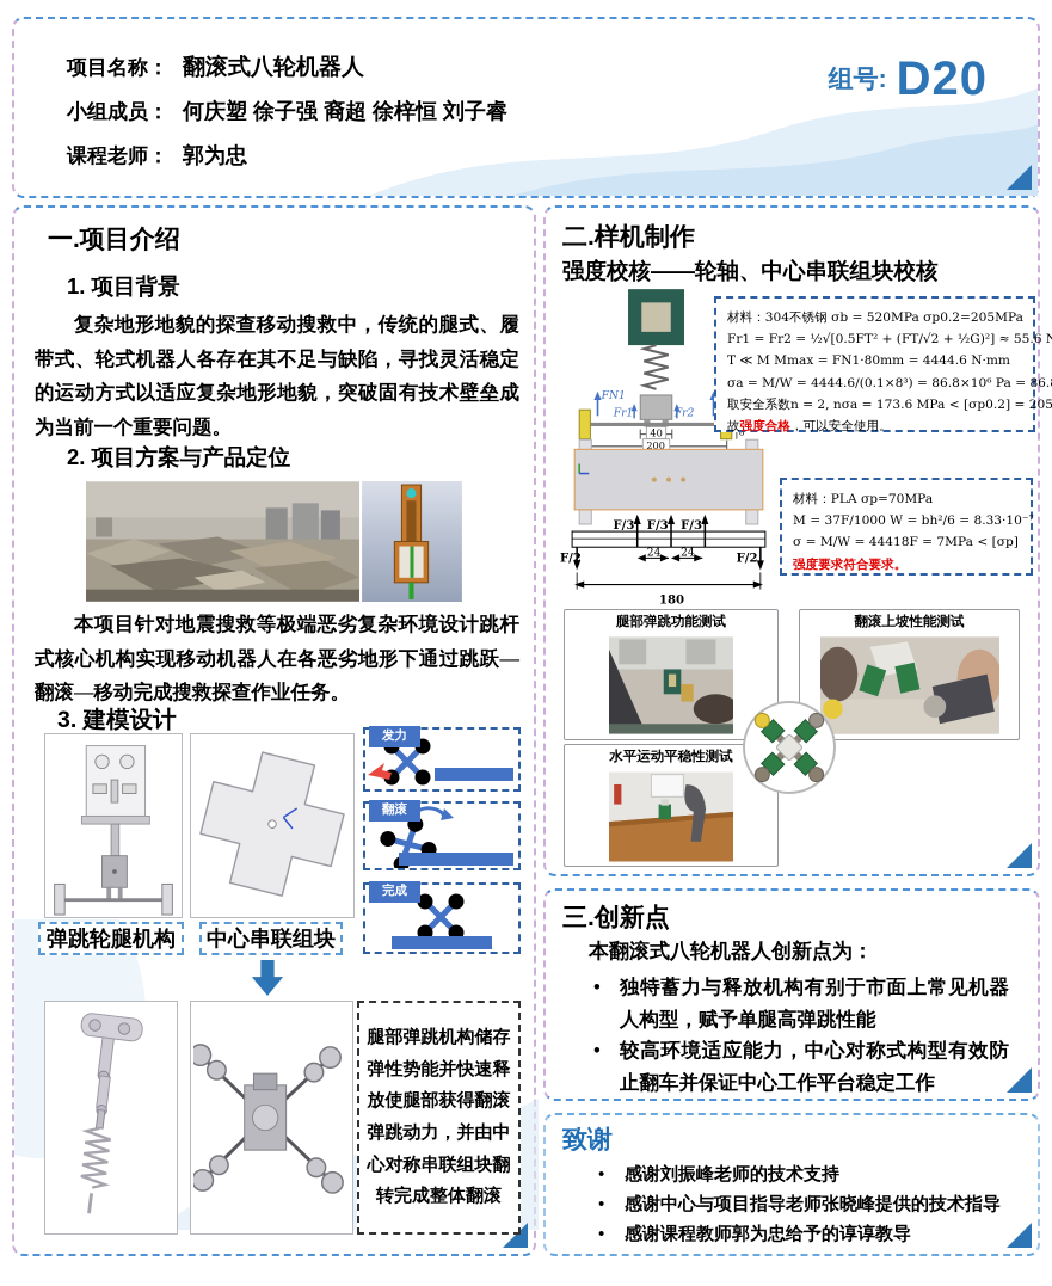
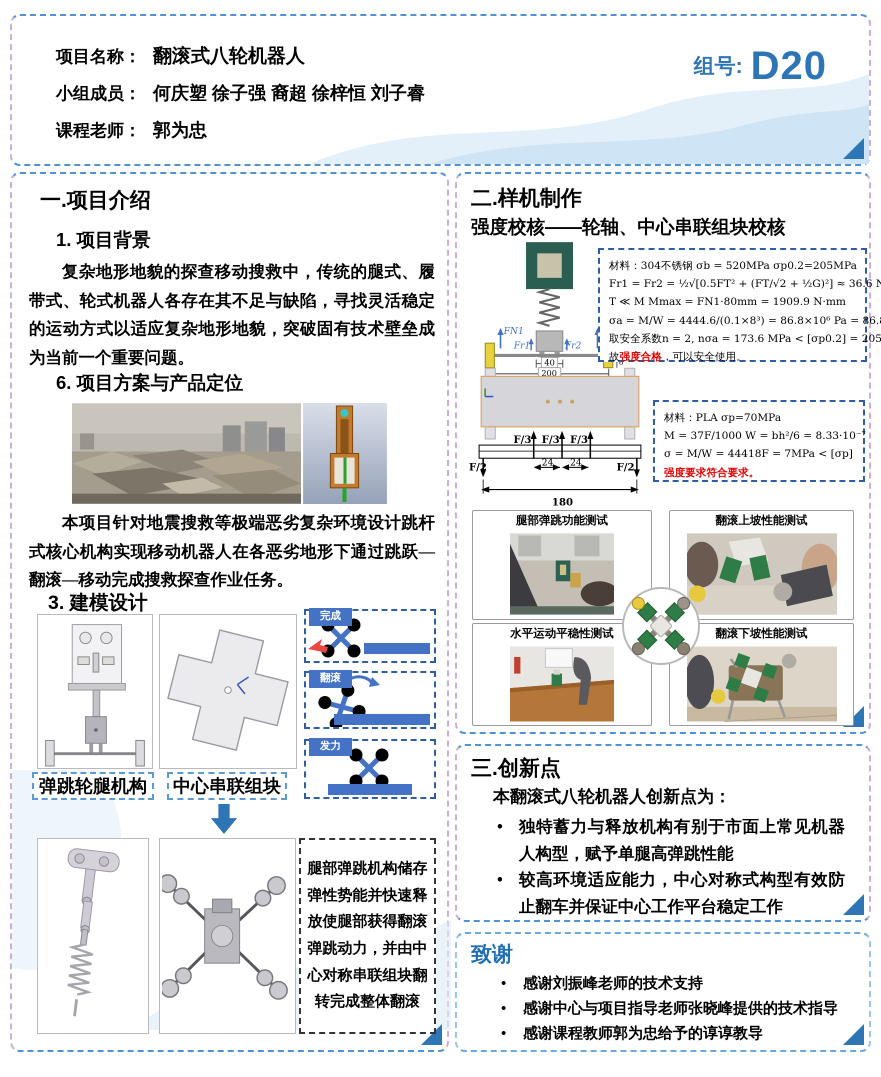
  项目名称： 翻滚式八轮机器人
  小组成员： 何庆塑 徐子强 裔超 徐梓恒 刘子睿
  课程老师： 郭为忠
  组号:
  D20
  一.项目介绍
  1. 项目背景
  复杂地形地貌的探查移动搜救中，传统的腿式、履带式、轮式机器人各存在其不足与缺陷，寻找灵活稳定的运动方式以适应复杂地形地貌，突破固有技术壁垒成为当前一个重要问题。
- 2. 项目方案与产品定位
+ 6. 项目方案与产品定位
  本项目针对地震搜救等极端恶劣复杂环境设计跳杆式核心机构实现移动机器人在各恶劣地形下通过跳跃—翻滚—移动完成搜救探查作业任务。
  3. 建模设计
- 发力
+ 完成
  翻滚
- 完成
+ 发力
  弹跳轮腿机构
  中心串联组块
  腿部弹跳机构储存弹性势能并快速释放使腿部获得翻滚弹跳动力，并由中心对称串联组块翻转完成整体翻滚
  二.样机制作
  强度校核——轮轴、中心串联组块校核
  FN1
  Fr1
  Fr2
  40
  200
  8
  材料：304不锈钢 σb = 520MPa σp0.2=205MPa
- Fr1 = Fr2 = ½√[0.5FT² + (FT/√2 + ½G)²] ≈ 55.6 N
+ Fr1 = Fr2 = ½√[0.5FT² + (FT/√2 + ½G)²] ≈ 36.6 N
- T ≪ M Mmax = FN1·80mm = 4444.6 N·mm
+ T ≪ M Mmax = FN1·80mm = 1909.9 N·mm
  σa = M/W = 4444.6/(0.1×8³) = 86.8×10⁶ Pa = 86.
  取安全系数n = 2, nσa = 173.6 MPa < [σp0.2] = 205
  故强度合格，可以安全使用。
  F/3
  F/3
  F/3
  F/2
  F/2
  24
  24
  180
  材料：PLA σp=70MPa
  M = 37F/1000 W = bh²/6 = 8.33·10⁻⁷
  σ = M/W = 44418F = 7MPa < [σp]
  强度要求符合要求。
  腿部弹跳功能测试
  翻滚上坡性能测试
  水平运动平稳性测试
+ 翻滚下坡性能测试
  三.创新点
  本翻滚式八轮机器人创新点为：
  独特蓄力与释放机构有别于市面上常见机器人构型，赋予单腿高弹跳性能
  较高环境适应能力，中心对称式构型有效防止翻车并保证中心工作平台稳定工作
  致谢
  感谢刘振峰老师的技术支持
  感谢中心与项目指导老师张晓峰提供的技术指导
  感谢课程教师郭为忠给予的谆谆教导
